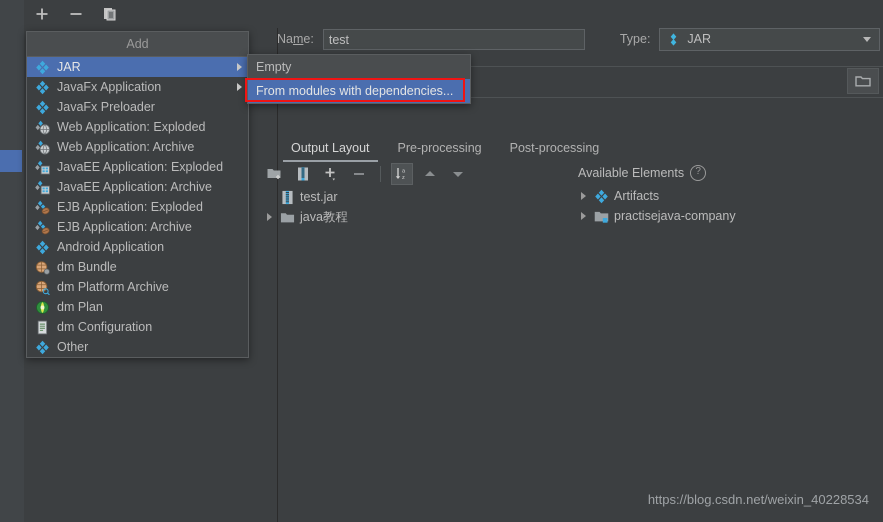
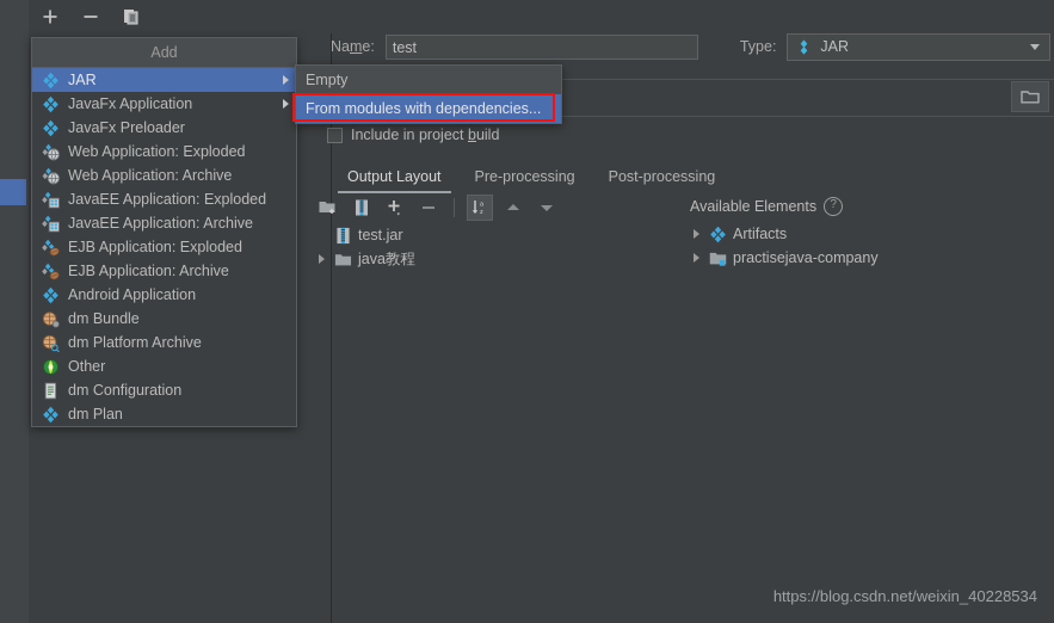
  Add
  JAR
  JavaFx Application
  JavaFx Preloader
  Web Application: Exploded
  Web Application: Archive
  JavaEE Application: Exploded
  JavaEE Application: Archive
  EJB Application: Exploded
  EJB Application: Archive
  Android Application
  dm Bundle
  dm Platform Archive
- dm Plan
+ Other
  dm Configuration
- Other
+ dm Plan
  Empty
  From modules with dependencies...
  Name:
  test
  Type:
  JAR
+ Include in project build
  Output Layout
  Pre-processing
  Post-processing
  test.jar
  java教程
  Available Elements
  ?
  Artifacts
  practisejava-company
  https://blog.csdn.net/weixin_40228534
